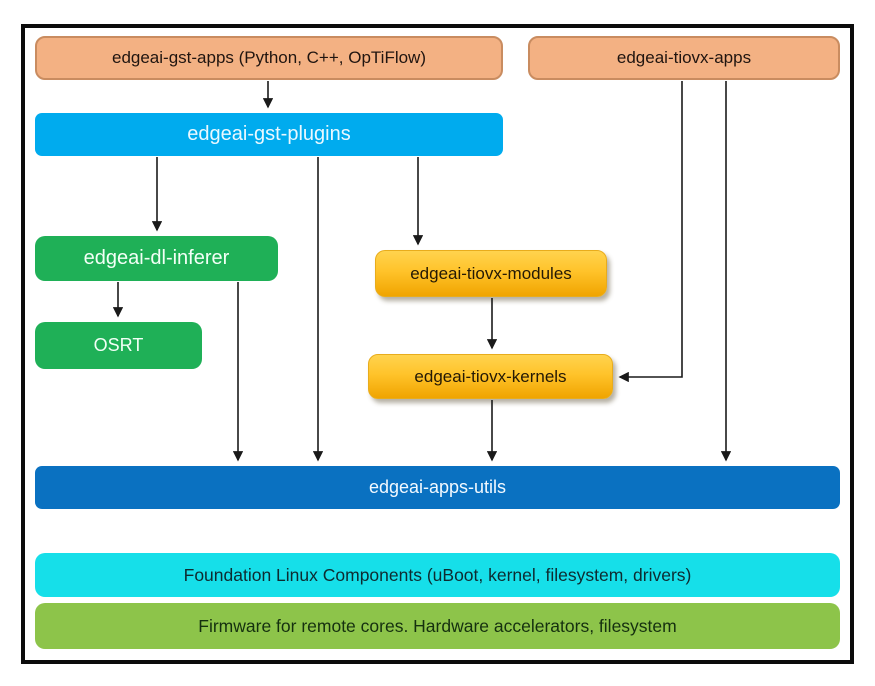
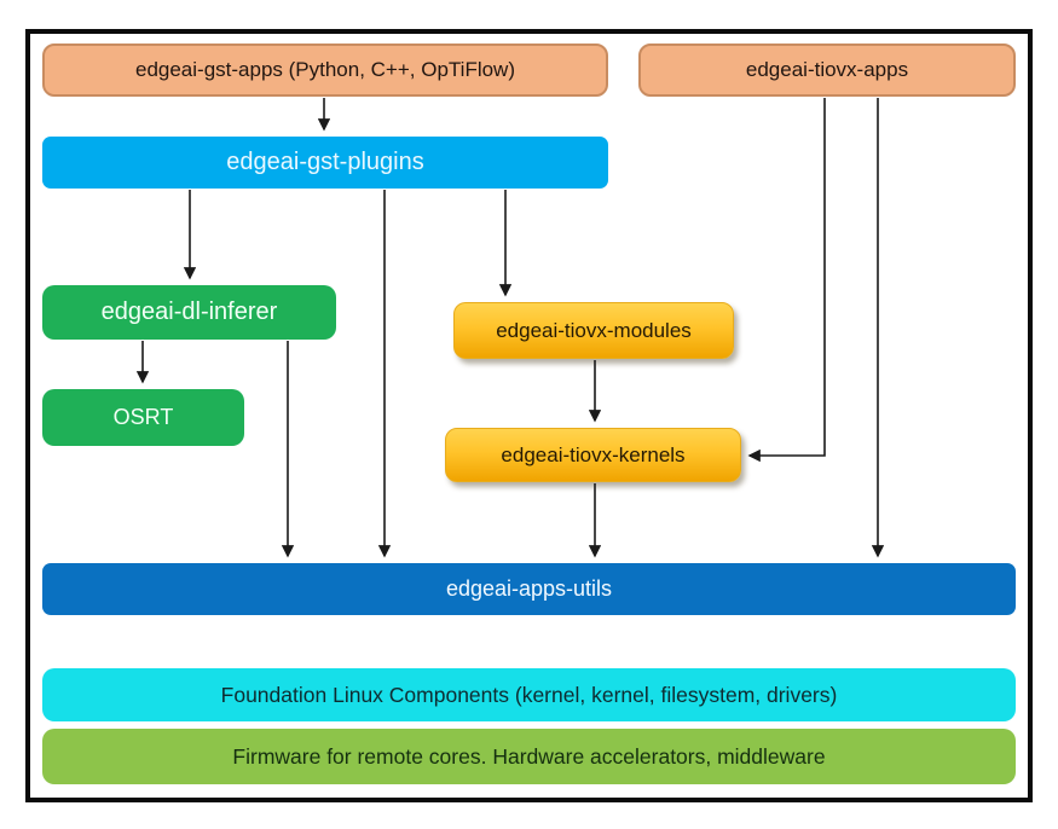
  edgeai-gst-apps (Python, C++, OpTiFlow)
  edgeai-tiovx-apps
  edgeai-gst-plugins
  edgeai-dl-inferer
  OSRT
  edgeai-tiovx-modules
  edgeai-tiovx-kernels
  edgeai-apps-utils
- Foundation Linux Components (uBoot, kernel, filesystem, drivers)
+ Foundation Linux Components (kernel, kernel, filesystem, drivers)
- Firmware for remote cores. Hardware accelerators, filesystem
+ Firmware for remote cores. Hardware accelerators, middleware
